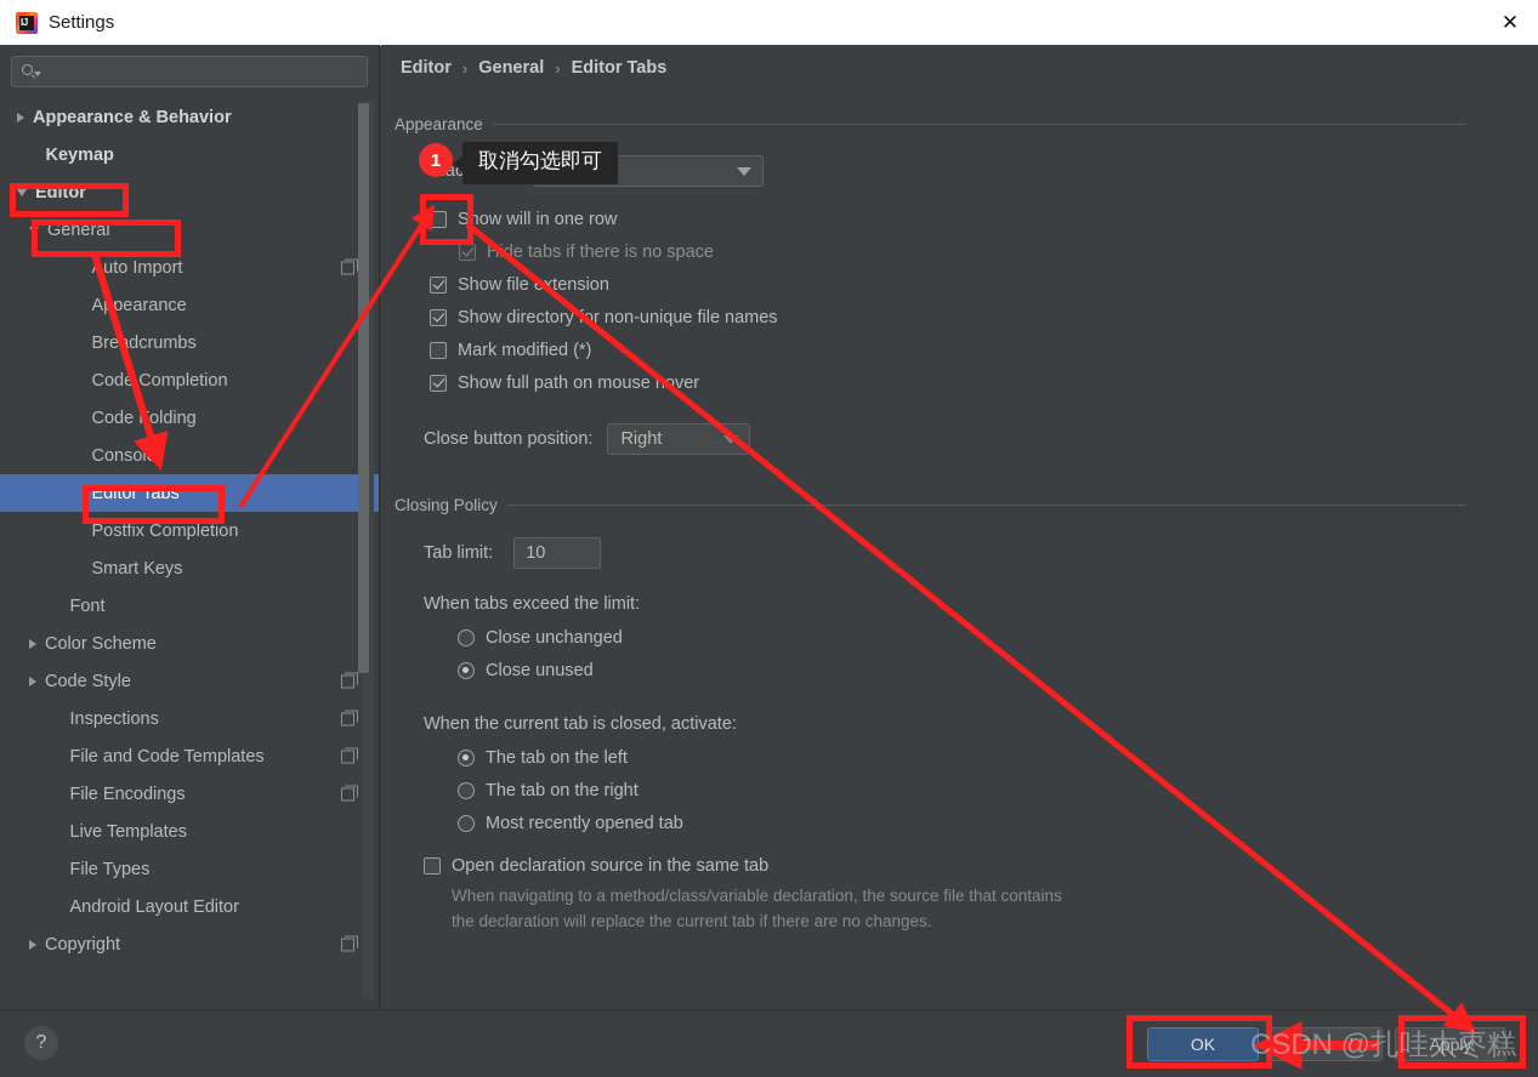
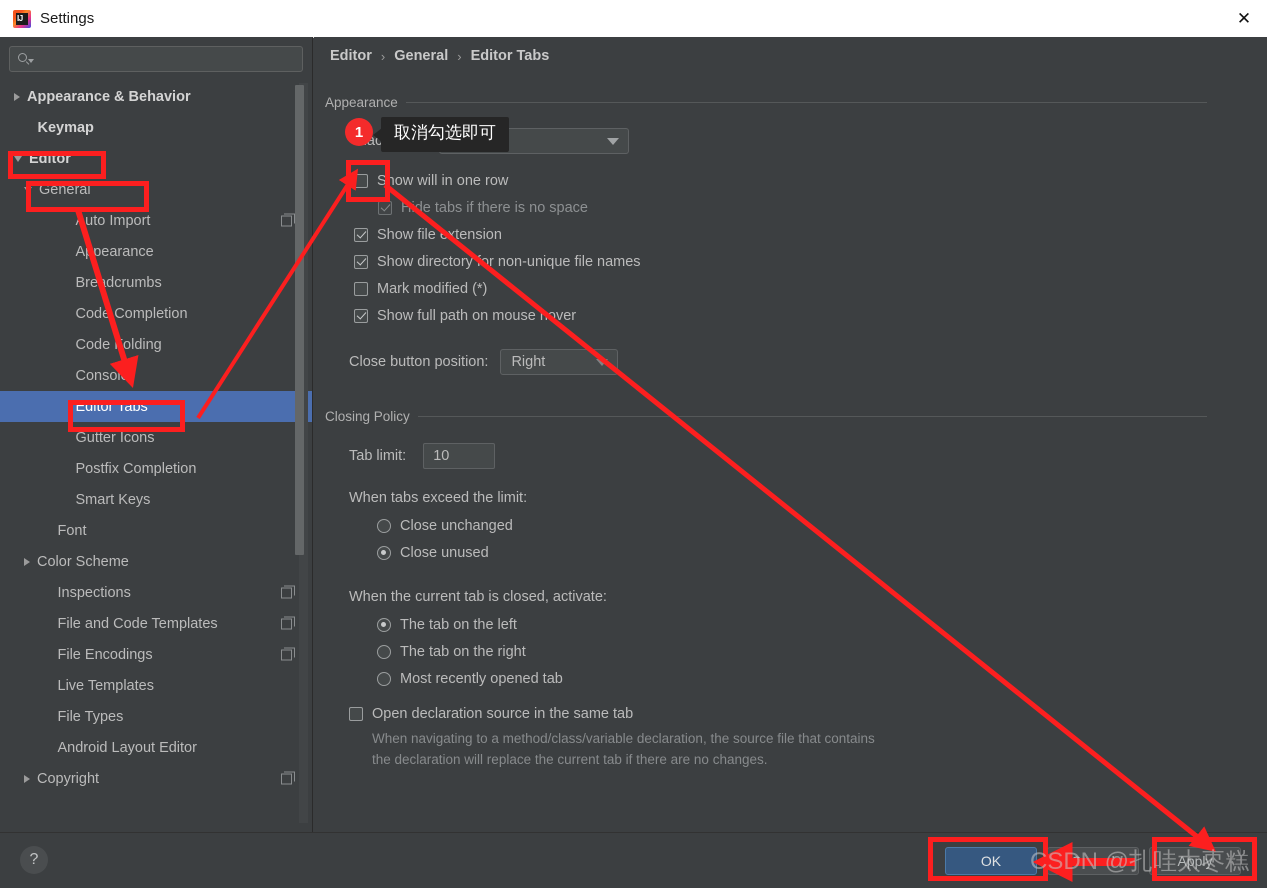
  IJ
  Settings
  ✕
  Appearance & Behavior
  Keymap
  Editor
  General
  uto Import
  Apearance
  Bredcrumbs
  Code Completion
  Codeolding
  Console
  Editor Tabs
+ Gutter Icons
  Postfix Completion
  Smart Keys
  Font
  Color Scheme
- Code Style
  Inspections
  File and Code Templates
  File Encodings
  Live Templates
  File Types
  Android Layout Editor
  Copyright
  Editor
  ›
  General
  ›
  Editor Tabs
  Appearance
  Show will in one row
  Hde tabs if there is no space
  Show filextension
  Show directoryor non-unique file names
  Mark modified (*)
  Show full path on mouseover
  Close button position:
  Right
  Closing Policy
  Tab limit:
  10
  When tabs exceed the limit:
  Close unchanged
  Close unused
  When the current tab is closed, activate:
  The tab on the left
  The tab on the right
  Most recently opened tab
  Open declaration source in the same tab
  When navigating to a method/class/variable declaration, the source file that contains the declaration will replace the current tab if there are no changes.
  ?
  OK
  Apply
  1
  取消勾选即可
  CSDN @扎哇太枣糕
